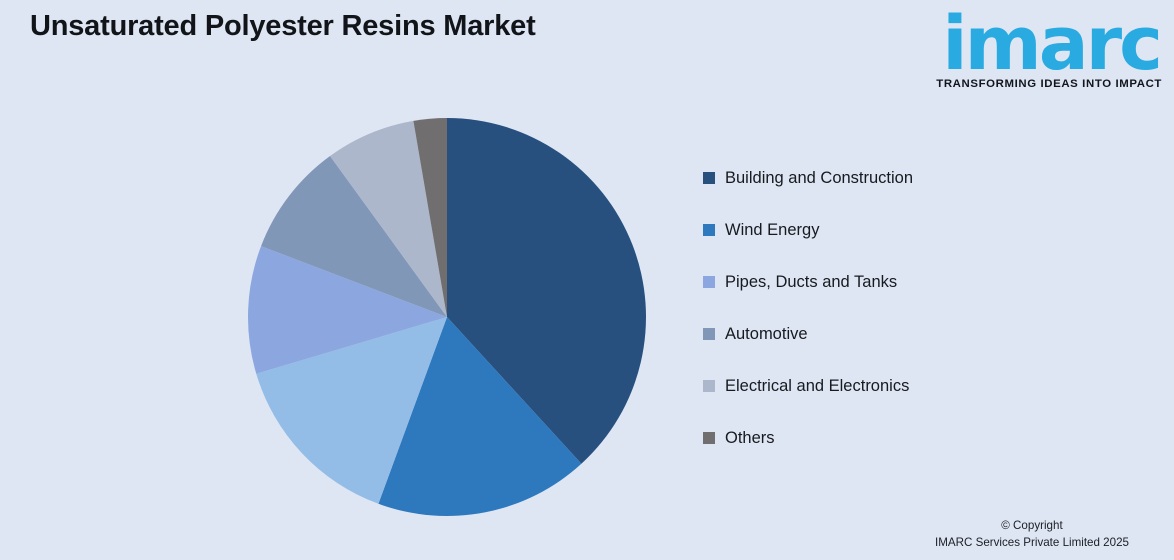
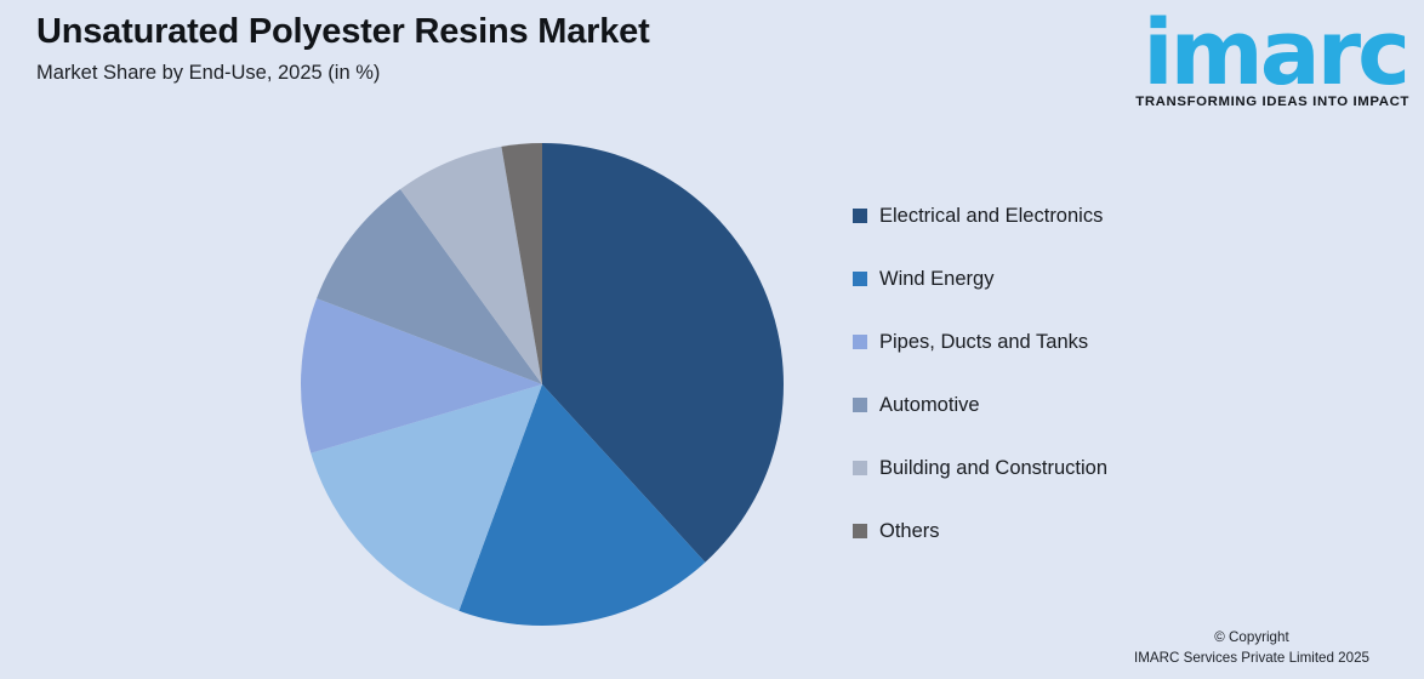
  Unsaturated Polyester Resins Market
+ Market Share by End-Use, 2025 (in %)
  imarc
  TRANSFORMING IDEAS INTO IMPACT
- Building and Construction
+ Electrical and Electronics
  Wind Energy
  Pipes, Ducts and Tanks
  Automotive
- Electrical and Electronics
+ Building and Construction
  Others
  © Copyright
  IMARC Services Private Limited 2025
